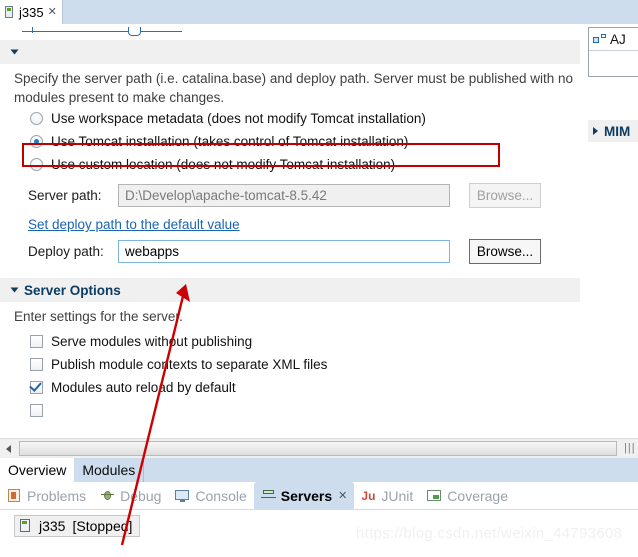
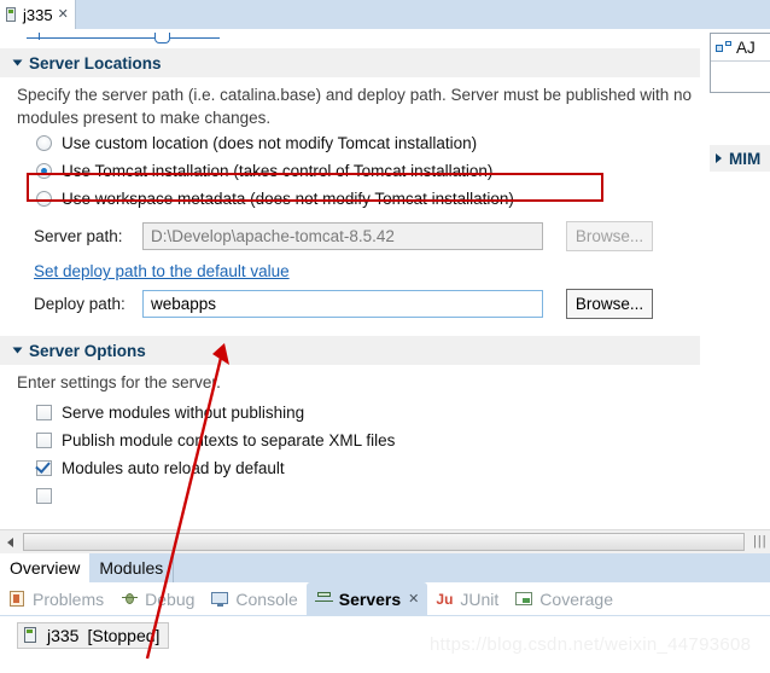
  j335
  ✕
+ Server Locations
  Specify the server path (i.e. catalina.base) and deploy path. Server must be published with no modules present to make changes.
- Use workspace metadata (does not modify Tomcat installation)
+ Use custom location (does not modify Tomcat installation)
  Use Tomcat installation (takes control of Tomcat installation)
- Use custom location (does not modify Tomcat installation)
+ Use workspace metadata (does not modify Tomcat installation)
  Server path:
  D:\Develop\apache-tomcat-8.5.42
  Browse...
  Set deploy path to the default value
  Deploy path:
  webapps
  Browse...
  Server Options
  Enter settings for the serve.
  Serve modules withut publishing
  Publish module cotexts to separate XML files
  Modules auto reload by default
  AJ
  MIM
  |||
  Overview
  Modules
  Problems
  Dbug
  Console
  Servers
  ✕
  Ju
  JUnit
  Coverage
  j335
  [Stopped]
